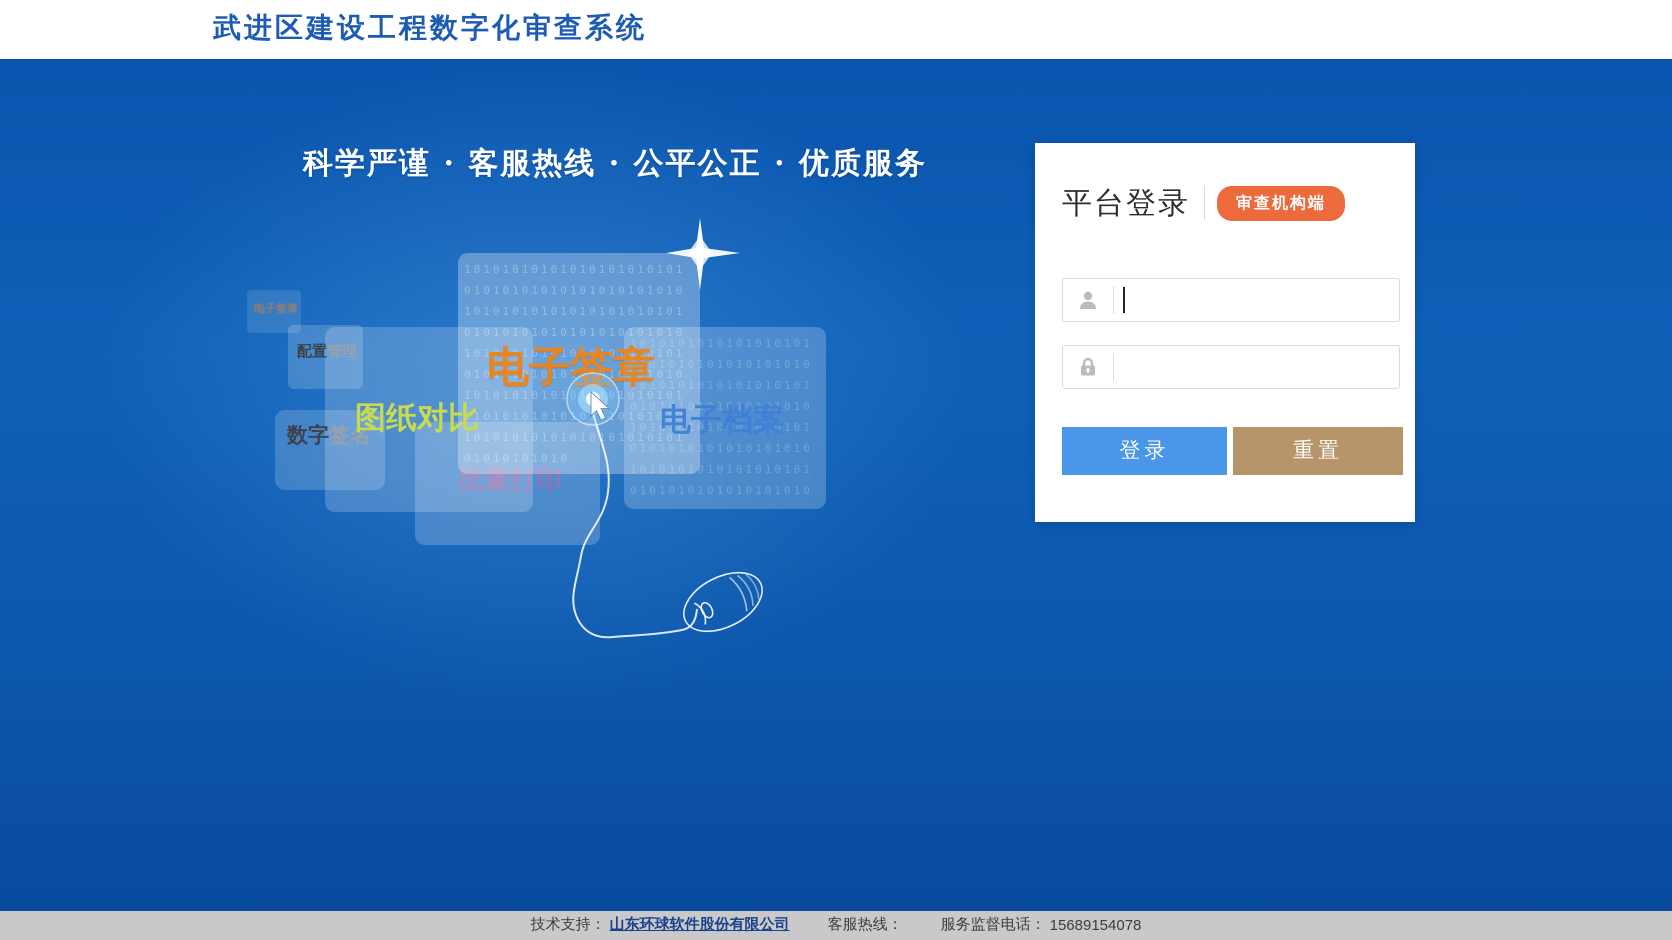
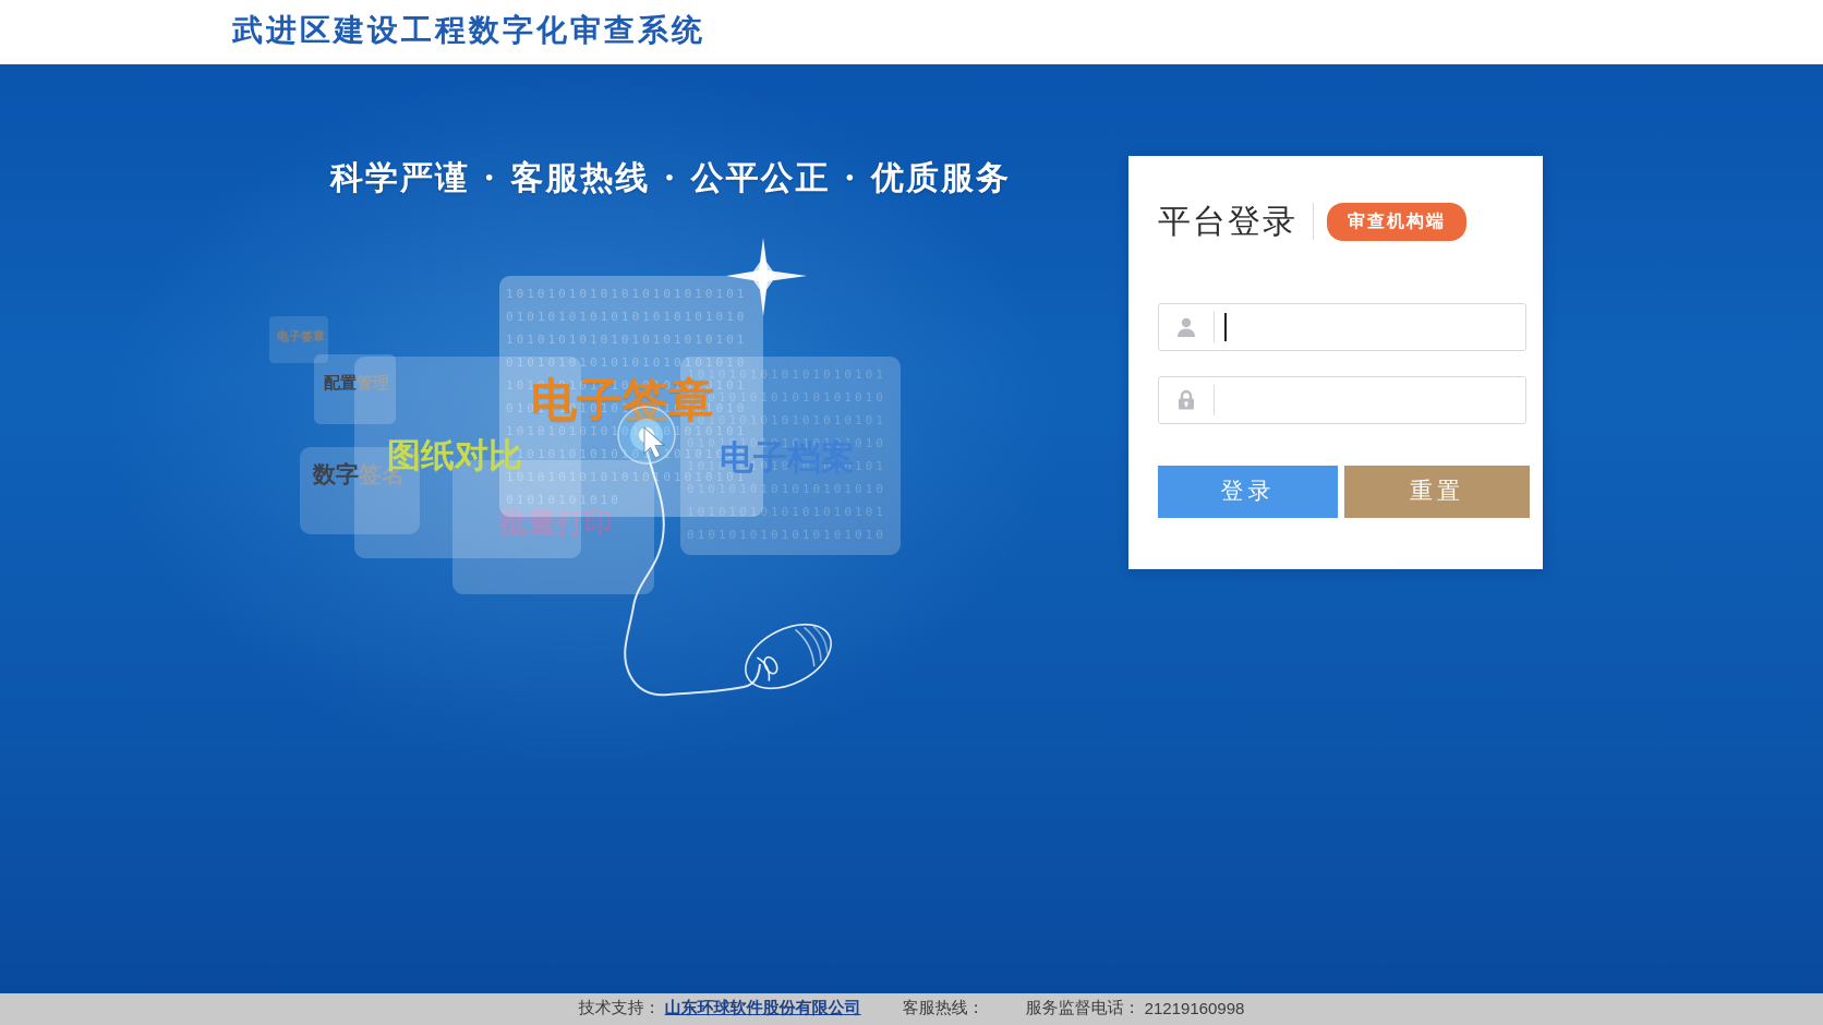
  武进区建设工程数字化审查系统
  科学严谨 · 客服热线 · 公平公正 · 优质服务
  101010101010101010101010101010101010101010101010101010101010101010101010101010101010101010101010101010101010101010101010101010101010101010101010101010110101010101010101010101101010101010101010101010101010101010101010
  电子签章
  配置管理
  数字签名
  批量打印
  图纸对比
  电子档案
  电子签章
  平台登录
  审查机构端
  登录
  重置
  技术支持：
  山东环球软件股份有限公司
  客服热线：
  服务监督电话：
- 15689154078
+ 21219160998
